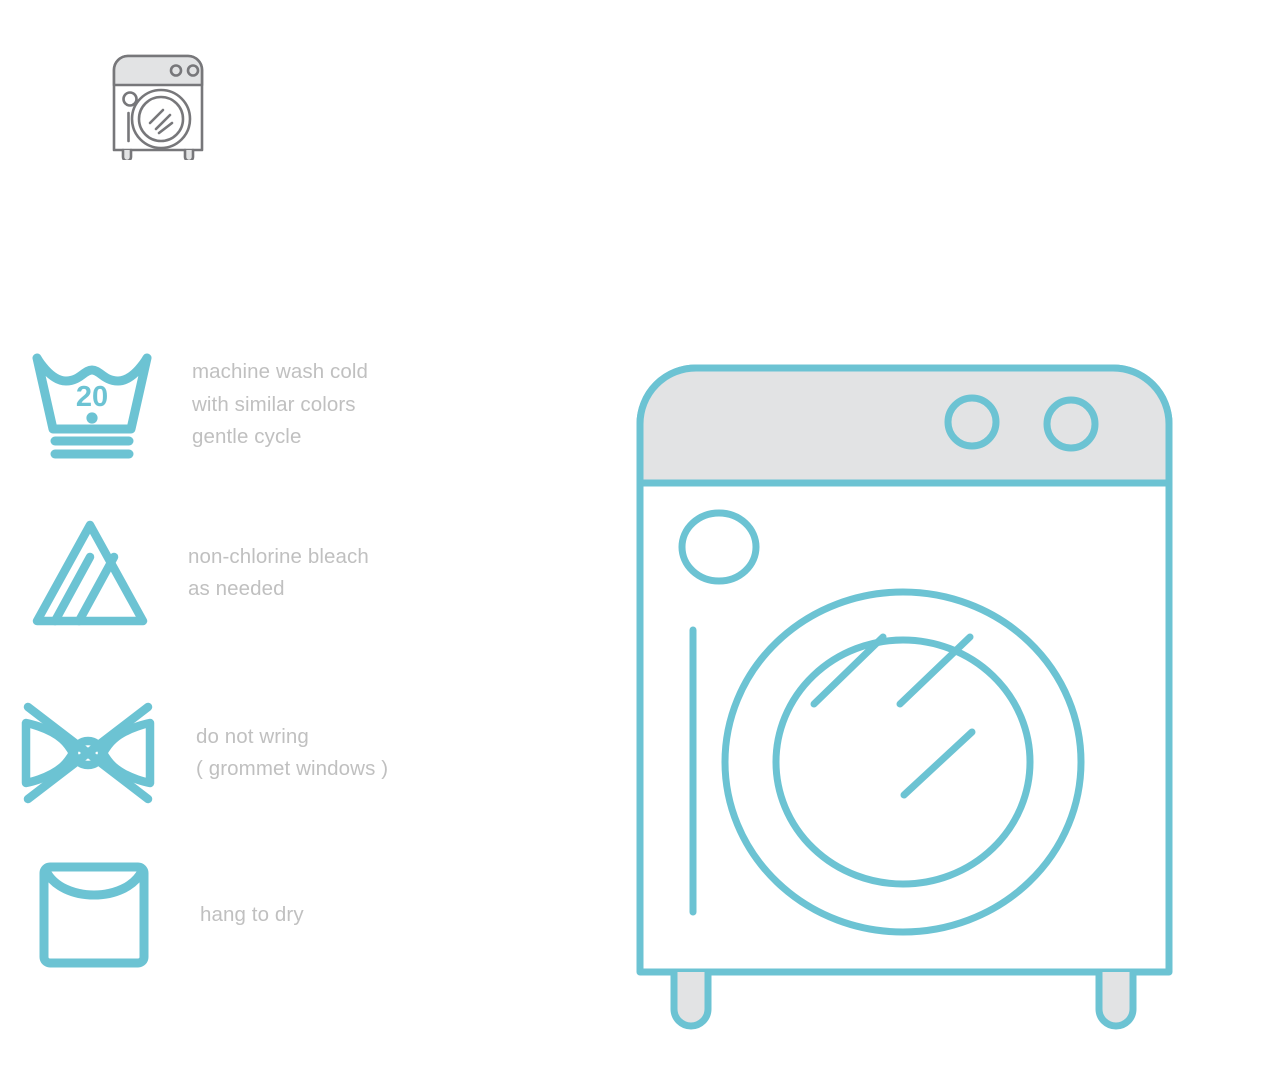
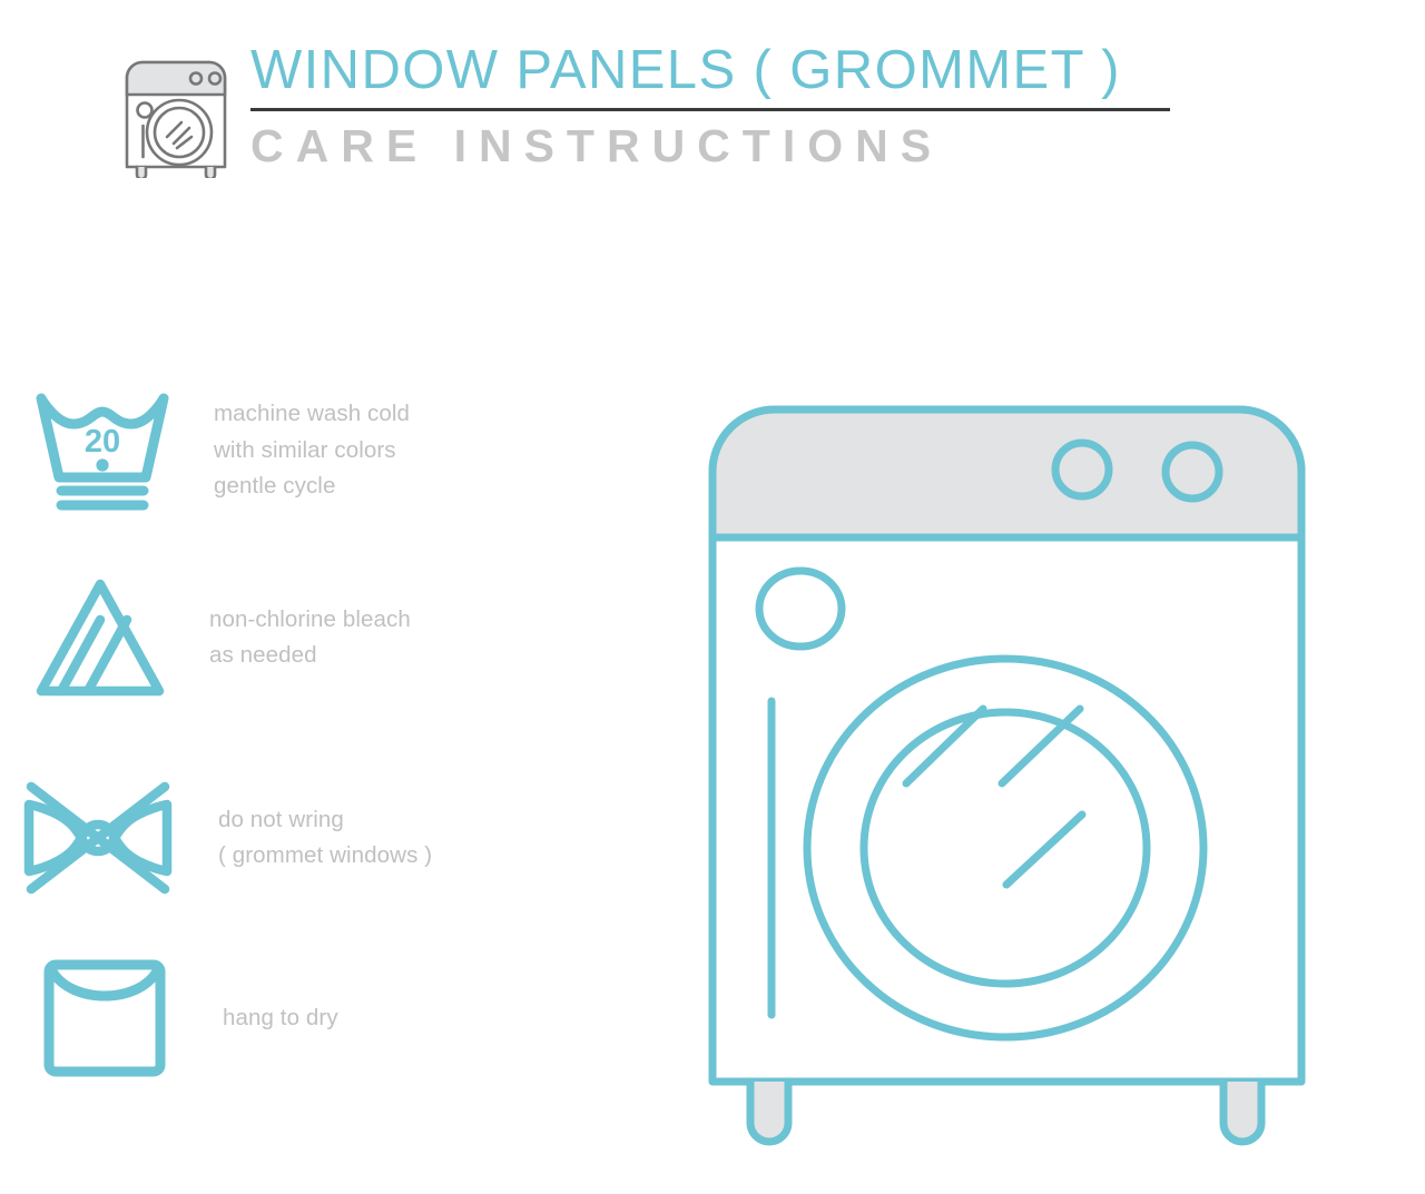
+ WINDOW PANELS ( GROMMET )
+ CARE INSTRUCTIONS
  20
  machine wash cold
  with similar colors
  gentle cycle
  non-chlorine bleach
  as needed
  do not wring
  ( grommet windows )
  hang to dry
